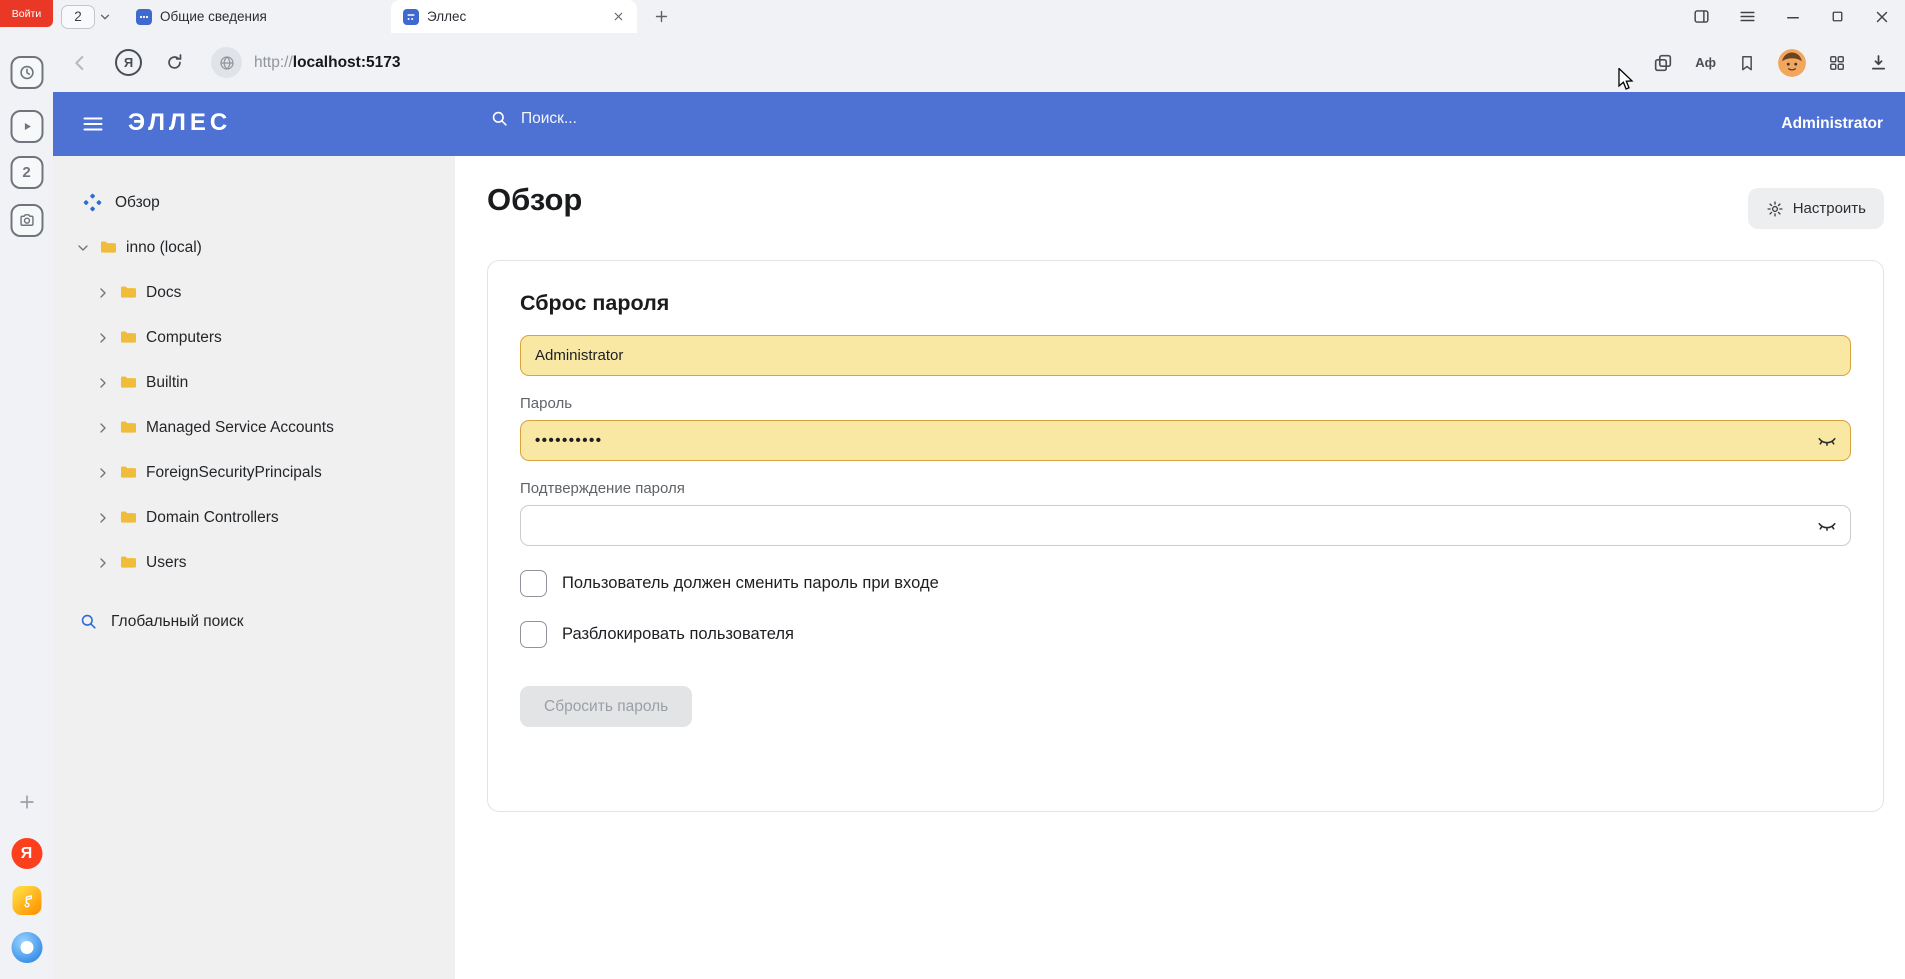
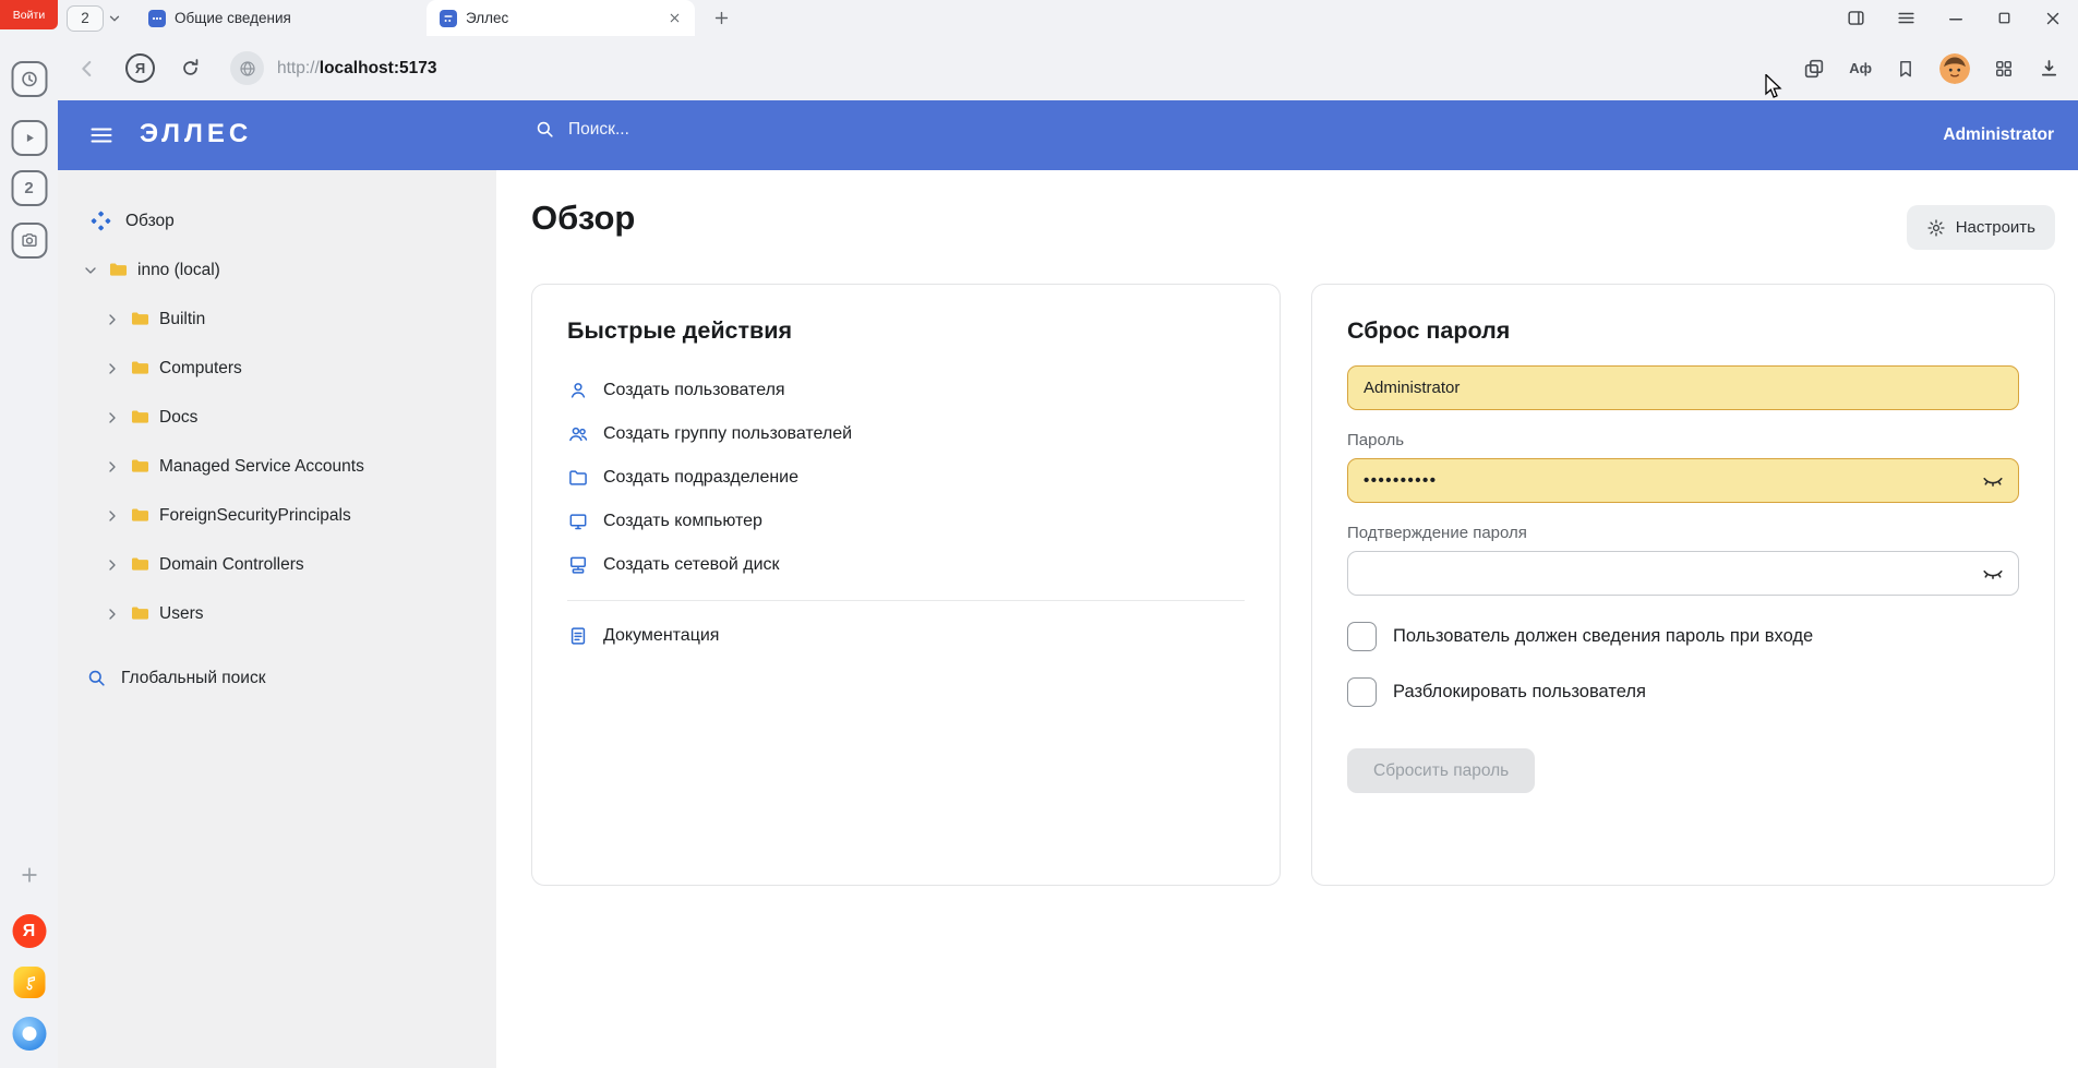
  Войти
  2
  Я
  2
  Общие сведения
  Эллес
  Я
  http://localhost:5173
  Aф
  ЭЛЛЕС
  Поиск...
  Administrator
  Обзор
  inno (local)
- Docs
+ Builtin
  Computers
- Builtin
+ Docs
  Managed Service Accounts
  ForeignSecurityPrincipals
  Domain Controllers
  Users
  Глобальный поиск
  Обзор
  Настроить
+ Быстрые действия
+ Создать пользователя
+ Создать группу пользователей
+ Создать подразделение
+ Создать компьютер
+ Создать сетевой диск
+ Документация
  Сброс пароля
  Administrator
  Пароль
  ••••••••••
  Подтверждение пароля
- Пользователь должен сменить пароль при входе
+ Пользователь должен сведения пароль при входе
  Разблокировать пользователя
  Сбросить пароль
